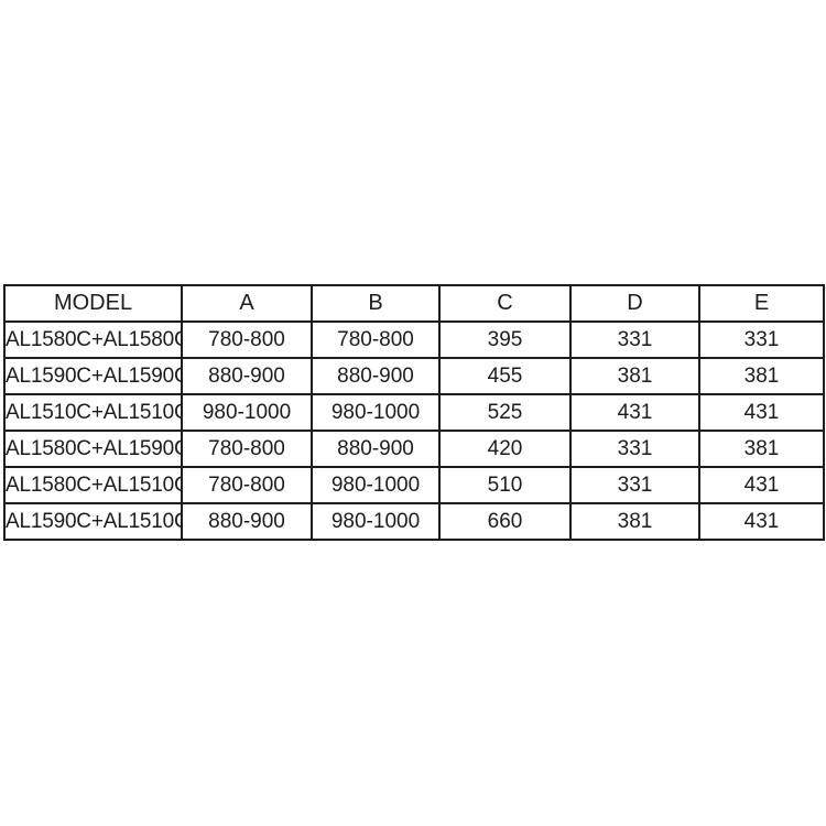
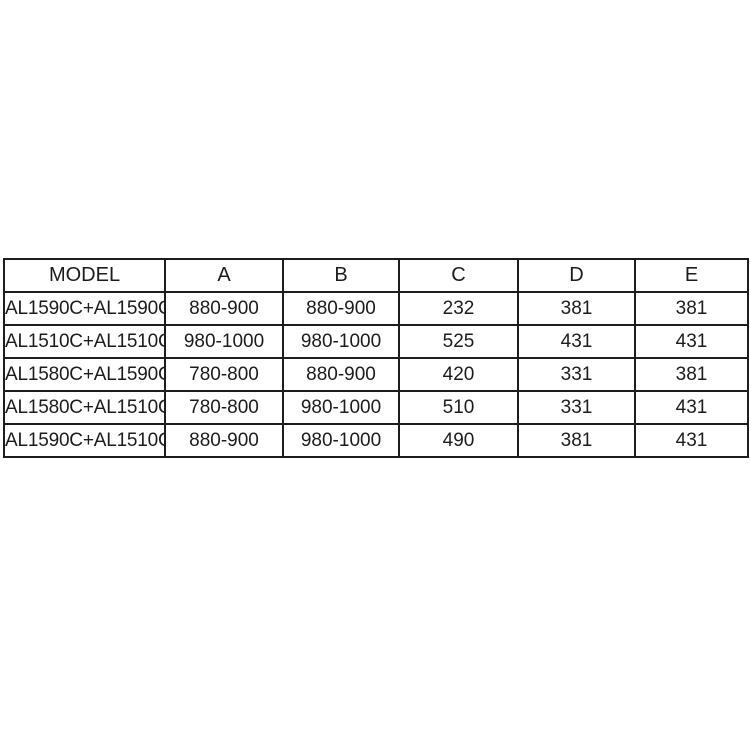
  MODEL	A	B	C	D	E
- AL1580C+AL1580C	780-800	780-800	395	331	331
- AL1590C+AL1590C	880-900	880-900	455	381	381
+ AL1590C+AL1590C	880-900	880-900	232	381	381
  AL1510C+AL1510C	980-1000	980-1000	525	431	431
  AL1580C+AL1590C	780-800	880-900	420	331	381
  AL1580C+AL1510C	780-800	980-1000	510	331	431
- AL1590C+AL1510C	880-900	980-1000	660	381	431
+ AL1590C+AL1510C	880-900	980-1000	490	381	431
